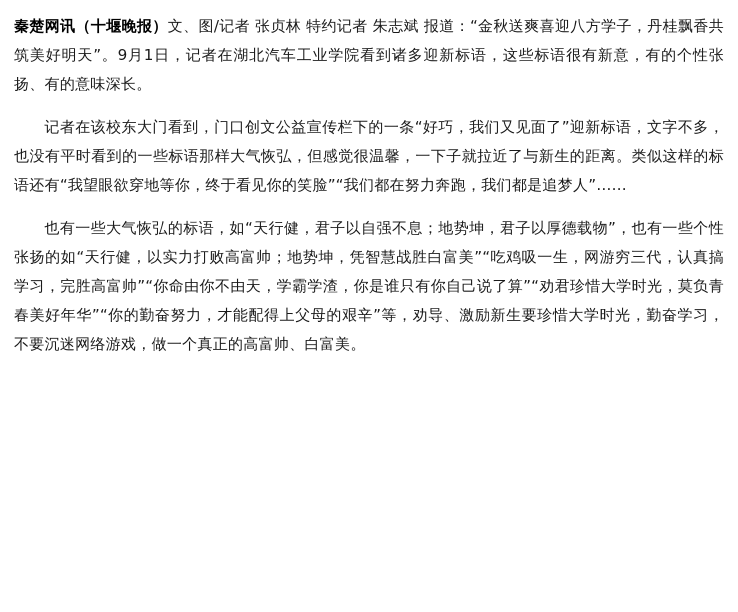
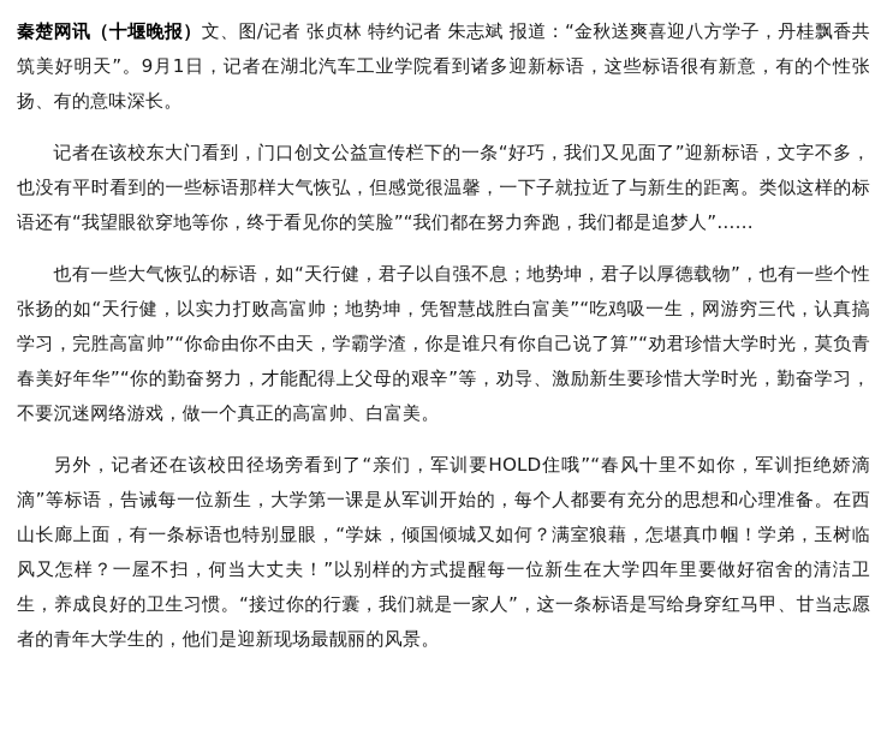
  秦楚网讯（十堰晚报）文、图/记者 张贞林 特约记者 朱志斌 报道：“金秋送爽喜迎八方学子，丹桂飘香共筑美好明天”。9月1日，记者在湖北汽车工业学院看到诸多迎新标语，这些标语很有新意，有的个性张扬、有的意味深长。
  记者在该校东大门看到，门口创文公益宣传栏下的一条“好巧，我们又见面了”迎新标语，文字不多，也没有平时看到的一些标语那样大气恢弘，但感觉很温馨，一下子就拉近了与新生的距离。类似这样的标语还有“我望眼欲穿地等你，终于看见你的笑脸”“我们都在努力奔跑，我们都是追梦人”……
  也有一些大气恢弘的标语，如“天行健，君子以自强不息；地势坤，君子以厚德载物”，也有一些个性张扬的如“天行健，以实力打败高富帅；地势坤，凭智慧战胜白富美”“吃鸡吸一生，网游穷三代，认真搞学习，完胜高富帅”“你命由你不由天，学霸学渣，你是谁只有你自己说了算”“劝君珍惜大学时光，莫负青春美好年华”“你的勤奋努力，才能配得上父母的艰辛”等，劝导、激励新生要珍惜大学时光，勤奋学习，不要沉迷网络游戏，做一个真正的高富帅、白富美。
+ 另外，记者还在该校田径场旁看到了“亲们，军训要HOLD住哦”“春风十里不如你，军训拒绝娇滴滴”等标语，告诫每一位新生，大学第一课是从军训开始的，每个人都要有充分的思想和心理准备。在西山长廊上面，有一条标语也特别显眼，“学妹，倾国倾城又如何？满室狼藉，怎堪真巾帼！学弟，玉树临风又怎样？一屋不扫，何当大丈夫！”以别样的方式提醒每一位新生在大学四年里要做好宿舍的清洁卫生，养成良好的卫生习惯。“接过你的行囊，我们就是一家人”，这一条标语是写给身穿红马甲、甘当志愿者的青年大学生的，他们是迎新现场最靓丽的风景。
